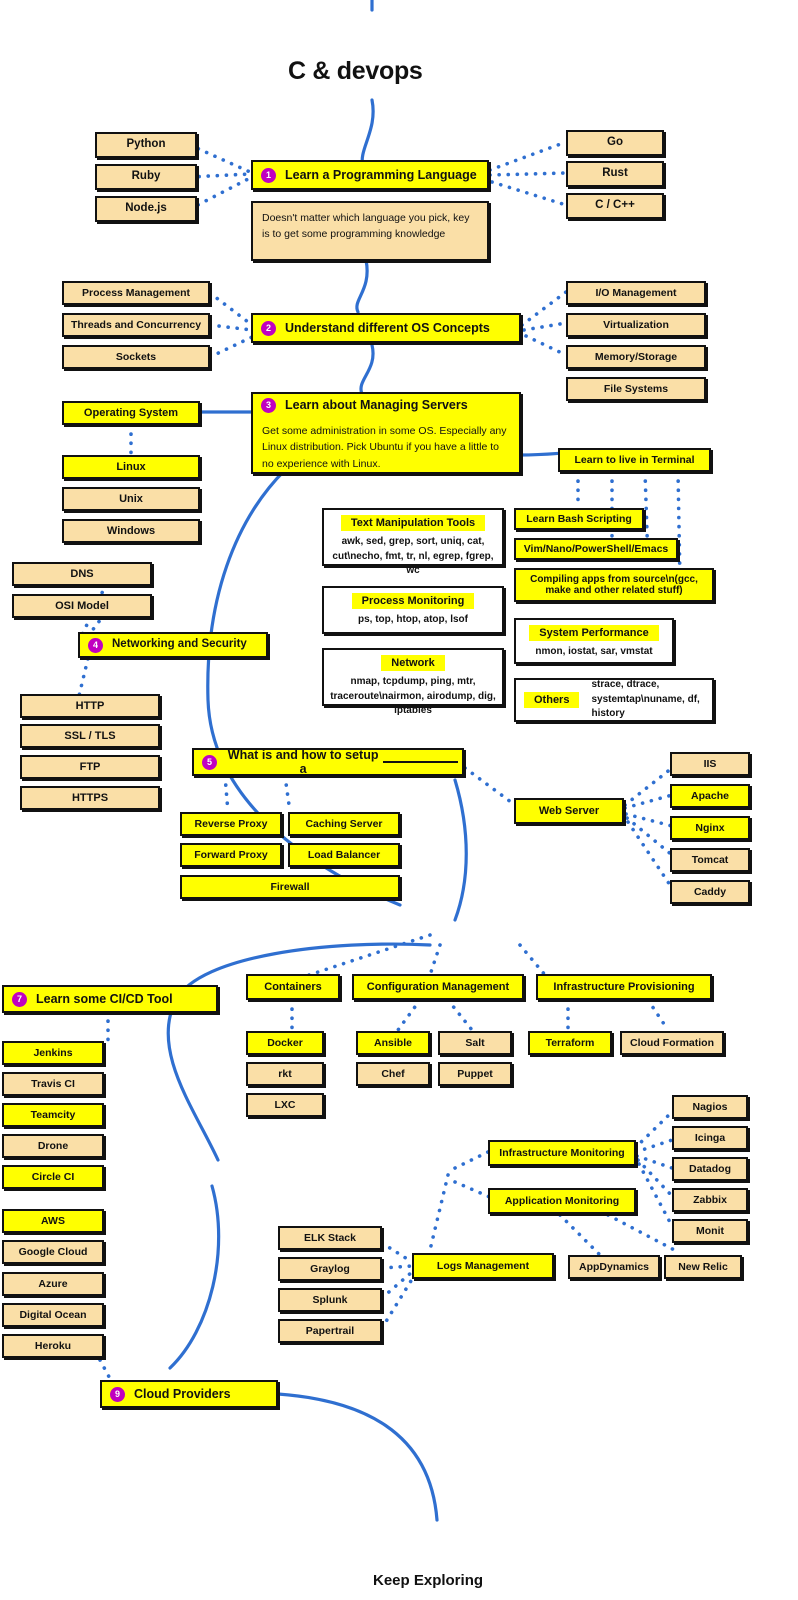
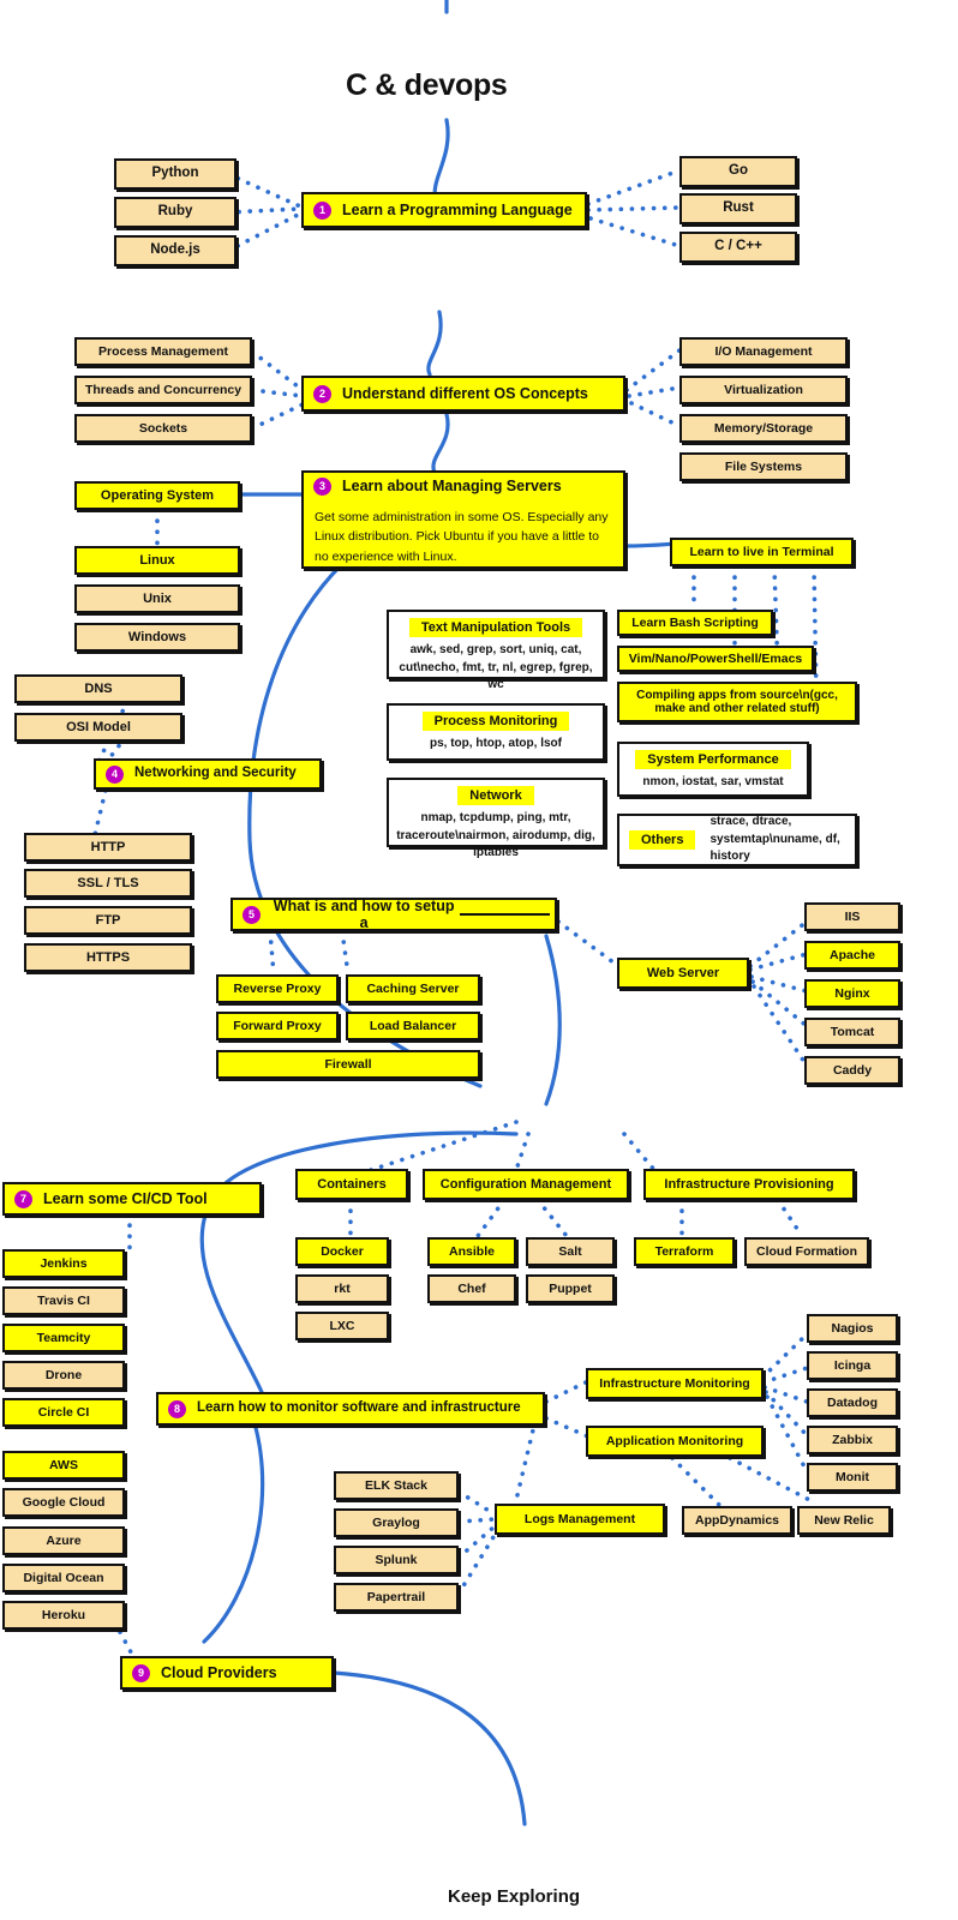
  C & devops
  Python
  Ruby
  Node.js
  1
  Learn a Programming Language
- Doesn't matter which language you pick, key is to get some programming knowledge
  Go
  Rust
  C / C++
  Process Management
  Threads and Concurrency
  Sockets
  2
  Understand different OS Concepts
  I/O Management
  Virtualization
  Memory/Storage
  File Systems
  3
  Learn about Managing Servers
  Get some administration in some OS. Especially any Linux distribution. Pick Ubuntu if you have a little to no experience with Linux.
  Operating System
  Linux
  Unix
  Windows
  Learn to live in Terminal
  Text Manipulation Tools
  awk, sed, grep, sort, uniq, cat, cut\necho, fmt, tr, nl, egrep, fgrep, wc
  Process Monitoring
  ps, top, htop, atop, lsof
  Network
  nmap, tcpdump, ping, mtr, traceroute\nairmon, airodump, dig, iptables
  Learn Bash Scripting
  Vim/Nano/PowerShell/Emacs
  Compiling apps from source\n(gcc, make and other related stuff)
  System Performance
  nmon, iostat, sar, vmstat
  Others
  strace, dtrace, systemtap\nuname, df, history
  DNS
  OSI Model
  4
  Networking and Security
  HTTP
  SSL / TLS
  FTP
  HTTPS
  5
  What is and how to setup a
  Reverse Proxy
  Caching Server
  Forward Proxy
  Load Balancer
  Firewall
  Web Server
  IIS
  Apache
  Nginx
  Tomcat
  Caddy
  Containers
  Configuration Management
  Infrastructure Provisioning
  Docker
  rkt
  LXC
  Ansible
  Salt
  Chef
  Puppet
  Terraform
  Cloud Formation
  7
  Learn some CI/CD Tool
  Jenkins
  Travis CI
  Teamcity
  Drone
  Circle CI
  AWS
  Google Cloud
  Azure
  Digital Ocean
  Heroku
+ 8
+ Learn how to monitor software and infrastructure
  Infrastructure Monitoring
  Application Monitoring
  Logs Management
  Nagios
  Icinga
  Datadog
  Zabbix
  Monit
  AppDynamics
  New Relic
  ELK Stack
  Graylog
  Splunk
  Papertrail
  9
  Cloud Providers
  Keep Exploring
